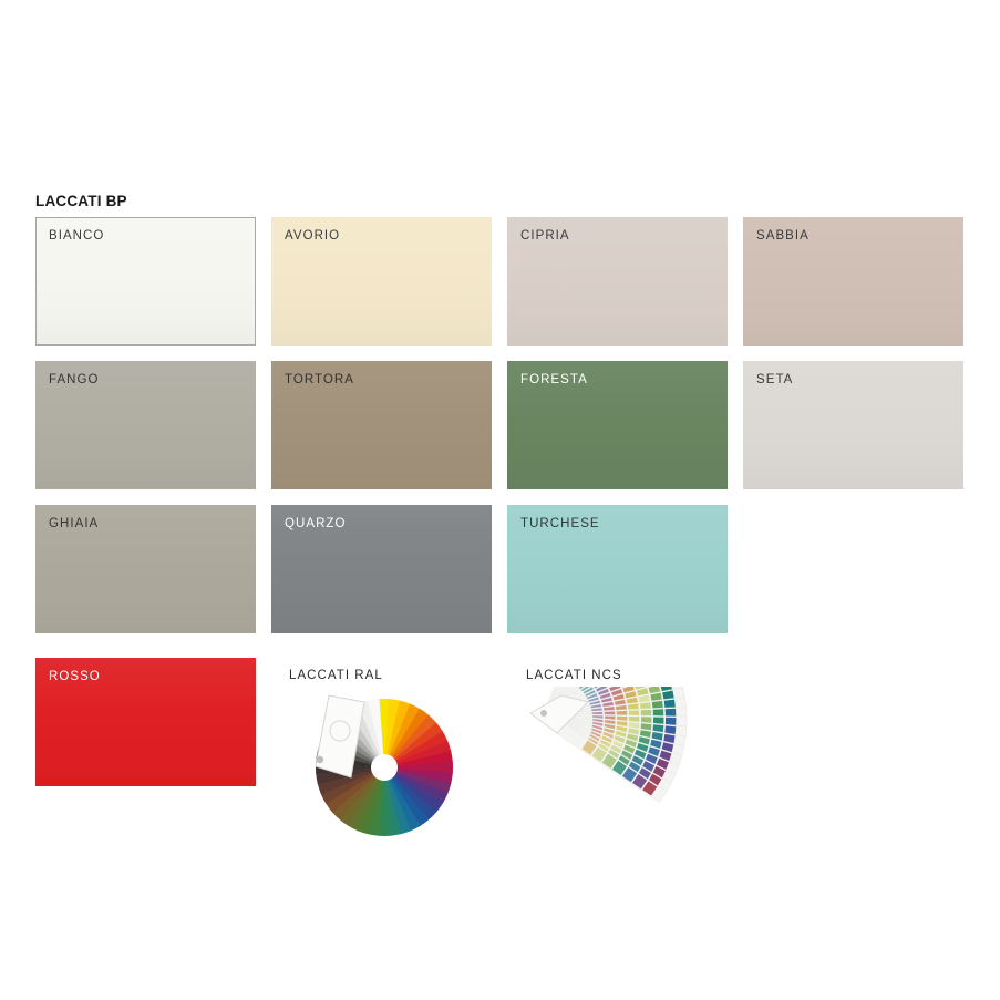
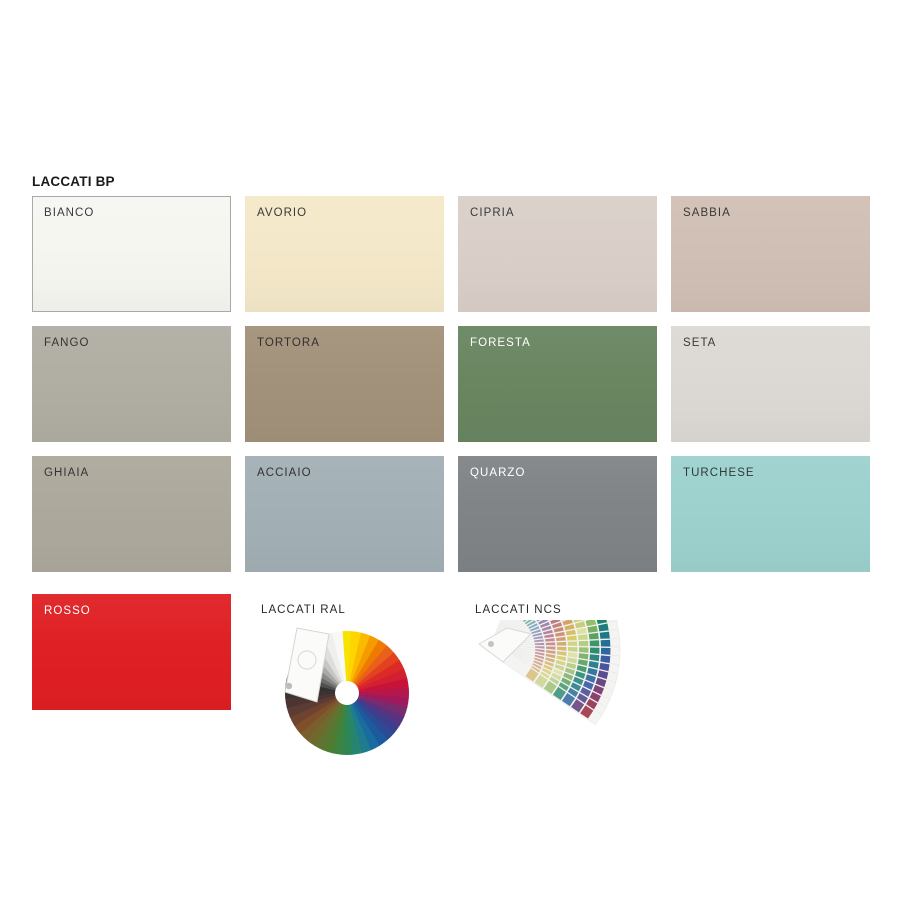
  LACCATI BP
  BIANCO
  AVORIO
  CIPRIA
  SABBIA
  FANGO
  TORTORA
  FORESTA
  SETA
  GHIAIA
+ ACCIAIO
  QUARZO
  TURCHESE
  ROSSO
  LACCATI RAL
  LACCATI NCS
